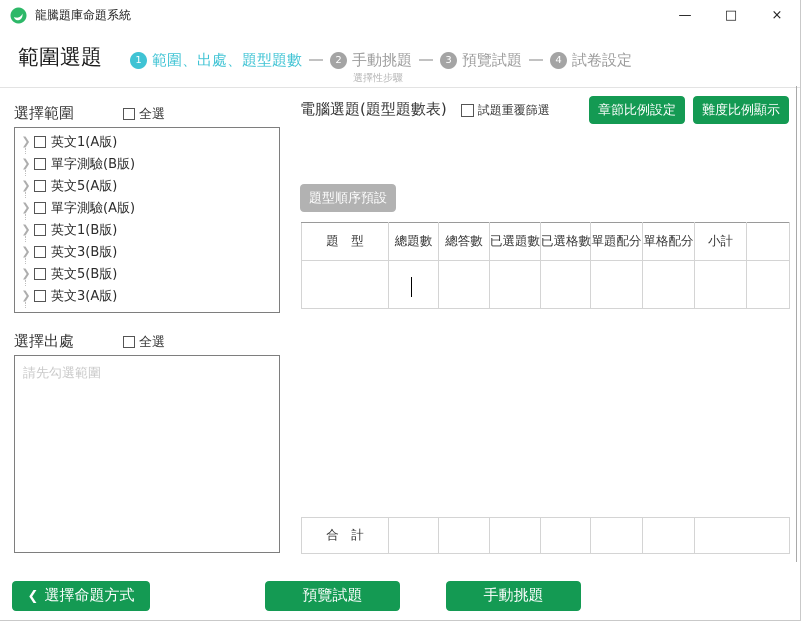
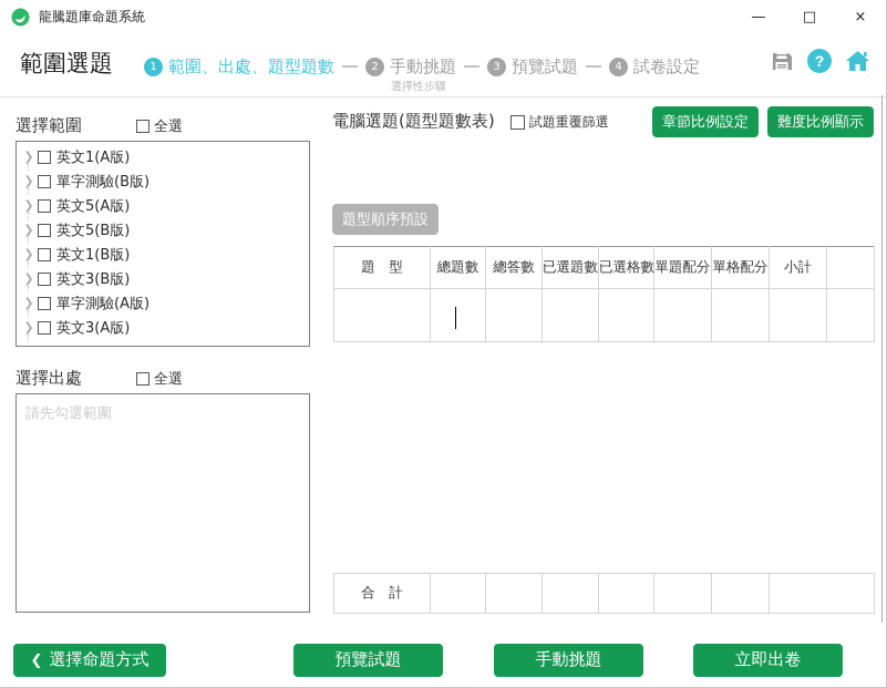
  龍騰題庫命題系統
  —
  □
  ×
  範圍選題
  1
  範圍、出處、題型題數
  2
  手動挑題
  選擇性步驟
  3
  預覽試題
  4
  試卷設定
+ ?
  選擇範圍
  全選
  ❯
  英文1(A版)
  ❯
  單字測驗(B版)
  ❯
  英文5(A版)
  ❯
- 單字測驗(A版)
+ 英文5(B版)
  ❯
  英文1(B版)
  ❯
  英文3(B版)
  ❯
- 英文5(B版)
+ 單字測驗(A版)
  ❯
  英文3(A版)
  選擇出處
  全選
  請先勾選範圍
  電腦選題(題型題數表)
  試題重覆篩選
  章節比例設定
  難度比例顯示
  題型順序預設
  題 型	總題數	總答數	已選題數	已選格數	單題配分	單格配分	小計
  合 計
  ❮
  選擇命題方式
  預覽試題
  手動挑題
+ 立即出卷
